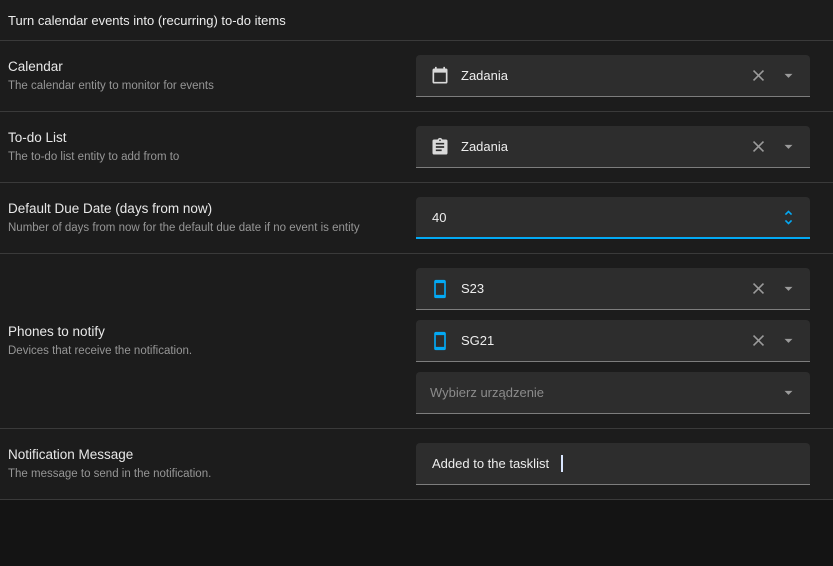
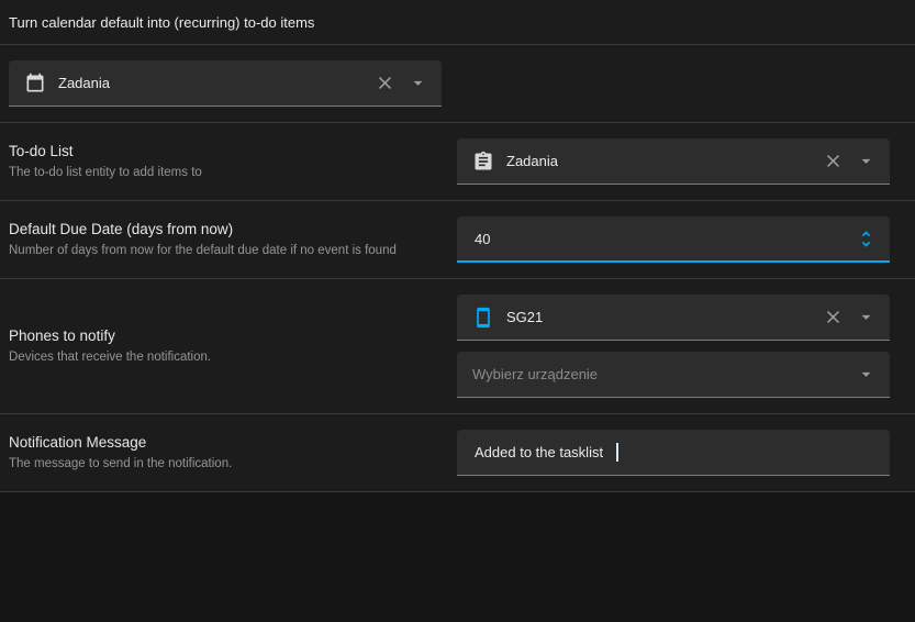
- Turn calendar events into (recurring) to-do items
+ Turn calendar default into (recurring) to-do items
- Calendar
- The calendar entity to monitor for events
  Zadania
  To-do List
- The to-do list entity to add from to
+ The to-do list entity to add items to
  Zadania
  Default Due Date (days from now)
- Number of days from now for the default due date if no event is entity
+ Number of days from now for the default due date if no event is found
  40
  Phones to notify
  Devices that receive the notification.
- S23
  SG21
  Wybierz urządzenie
  Notification Message
  The message to send in the notification.
  Added to the tasklist
